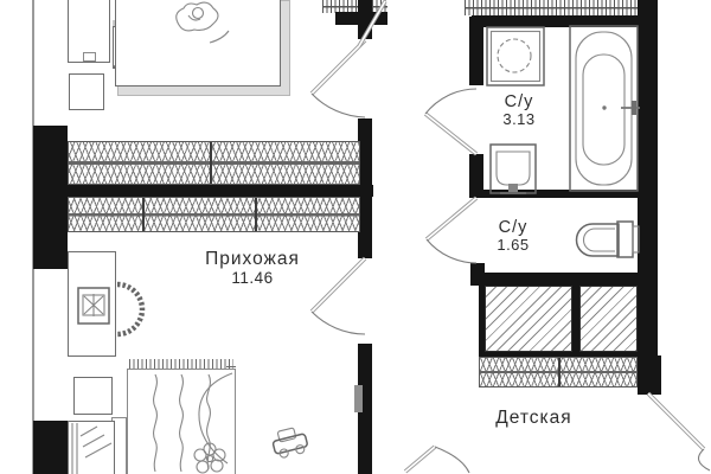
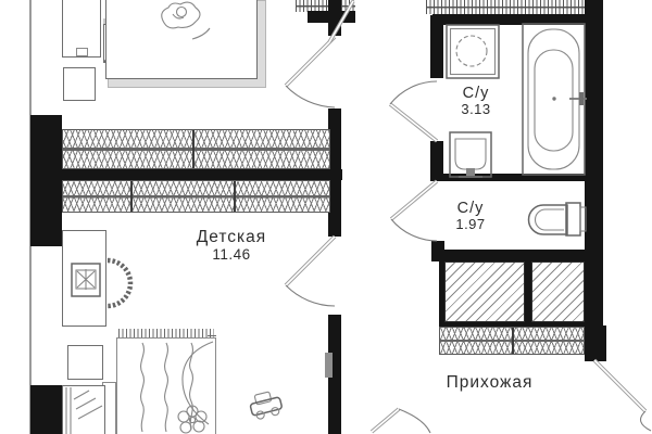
- Прихожая
+ Детская
  11.46
  С/у
  3.13
  С/у
- 1.65
+ 1.97
- Детская
+ Прихожая
